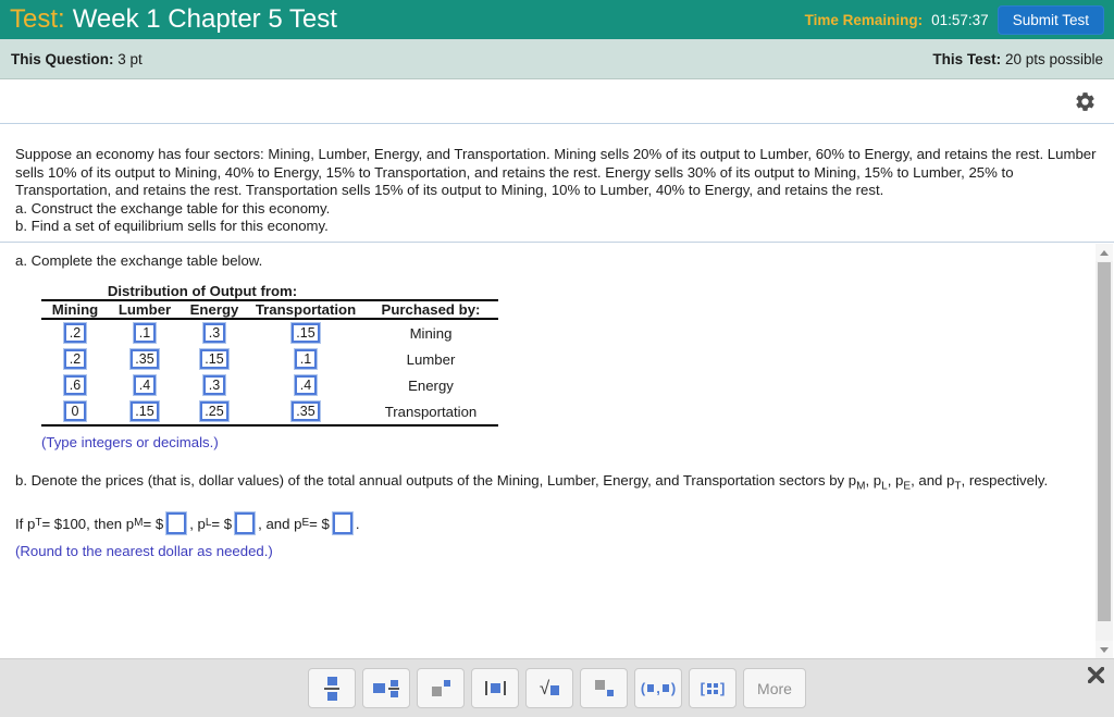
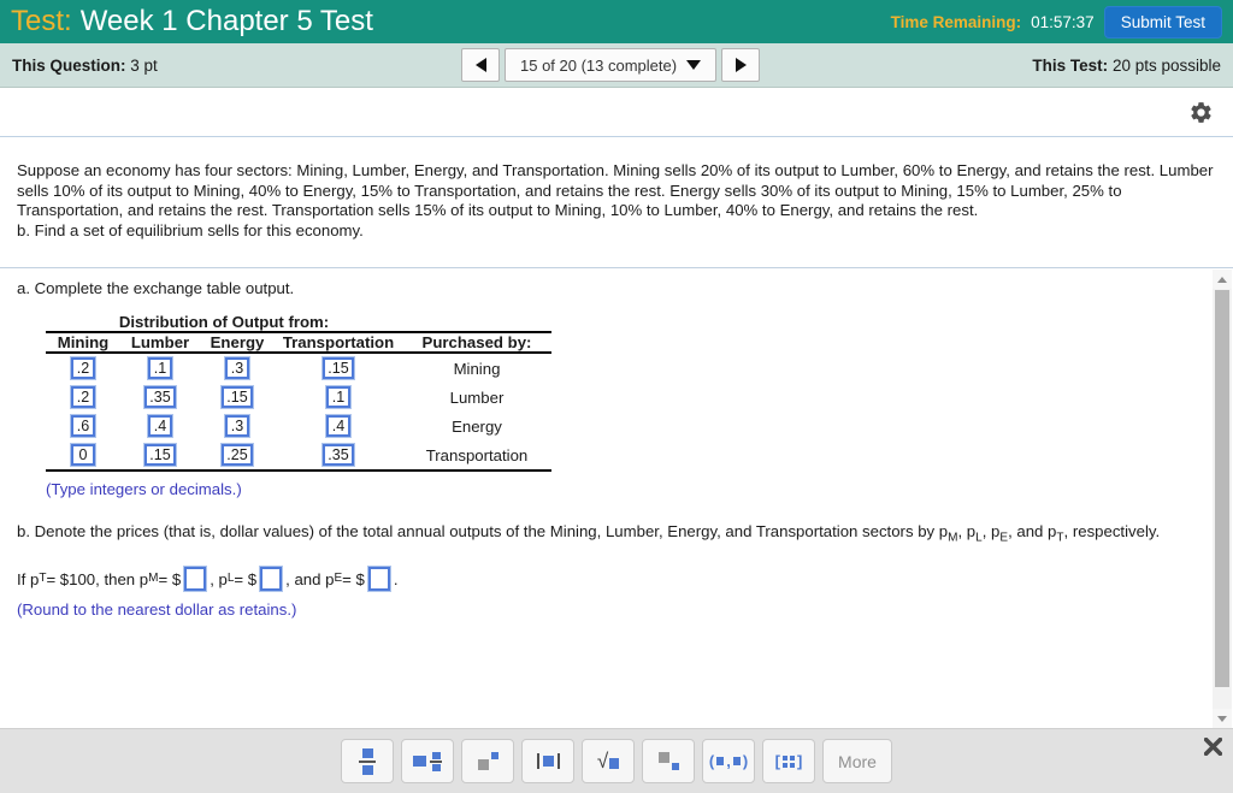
  Test: Week 1 Chapter 5 Test
  Time Remaining:
  01:57:37
  Submit Test
  This Question: 3 pt
+ 15 of 20 (13 complete)
  This Test: 20 pts possible
  Suppose an economy has four sectors: Mining, Lumber, Energy, and Transportation. Mining sells 20% of its output to Lumber, 60% to Energy, and retains the rest. Lumber sells 10% of its output to Mining, 40% to Energy, 15% to Transportation, and retains the rest. Energy sells 30% of its output to Mining, 15% to Lumber, 25% to Transportation, and retains the rest. Transportation sells 15% of its output to Mining, 10% to Lumber, 40% to Energy, and retains the rest.
- a. Construct the exchange table for this economy.
  b. Find a set of equilibrium sells for this economy.
- a. Complete the exchange table below.
+ a. Complete the exchange table output.
  Distribution of Output from:
  Mining	Lumber	Energy	Transportation	Purchased by:
  .2	.1	.3	.15	Mining
  .2	.35	.15	.1	Lumber
  .6	.4	.3	.4	Energy
  0	.15	.25	.35	Transportation
  (Type integers or decimals.)
  b. Denote the prices (that is, dollar values) of the total annual outputs of the Mining, Lumber, Energy, and Transportation sectors by pM, pL, pE, and pT, respectively.
  If p
  T
  = $100, then p
  M
  = $ , p
  L
  = $ , and p
  E
  = $ .
- (Round to the nearest dollar as needed.)
+ (Round to the nearest dollar as retains.)
  √
  ( , )
  [ ]
  More
